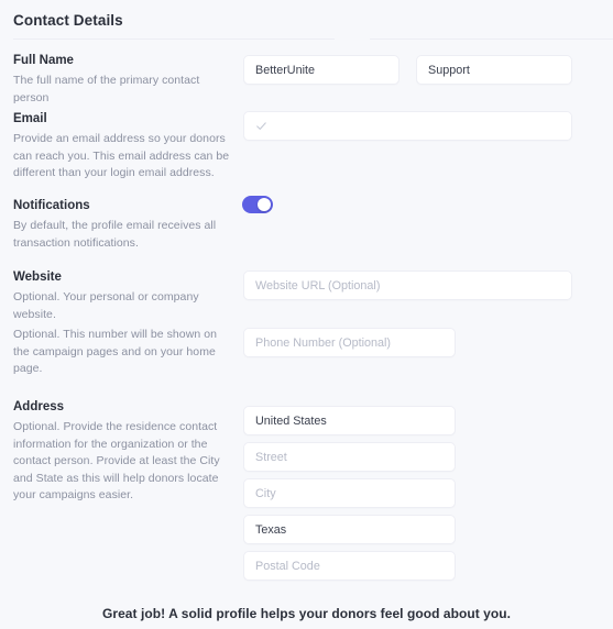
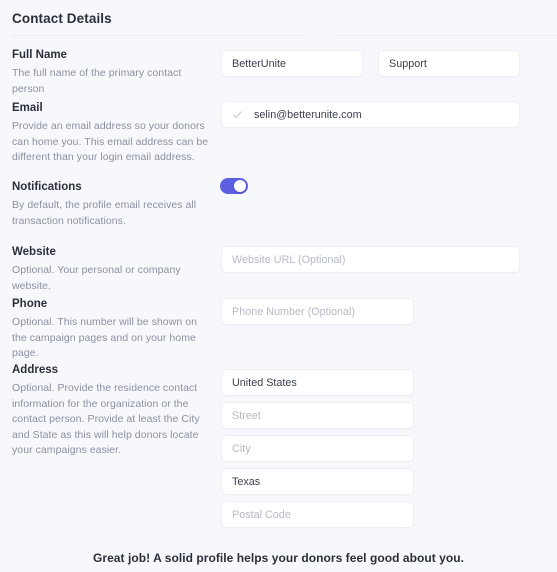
  Contact Details
  Full Name
  The full name of the primary contact person
  BetterUnite
  Support
  Email
- Provide an email address so your donors can reach you. This email address can be different than your login email address.
+ Provide an email address so your donors can home you. This email address can be different than your login email address.
+ selin@betterunite.com
  Notifications
  By default, the profile email receives all transaction notifications.
  Website
  Optional. Your personal or company website.
  Website URL (Optional)
+ Phone
  Optional. This number will be shown on the campaign pages and on your home page.
  Phone Number (Optional)
  Address
  Optional. Provide the residence contact information for the organization or the contact person. Provide at least the City and State as this will help donors locate your campaigns easier.
  United States
  Street
  City
  Texas
  Postal Code
  Great job! A solid profile helps your donors feel good about you.
